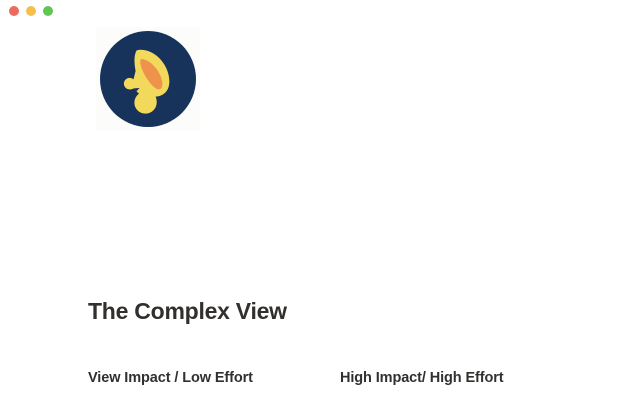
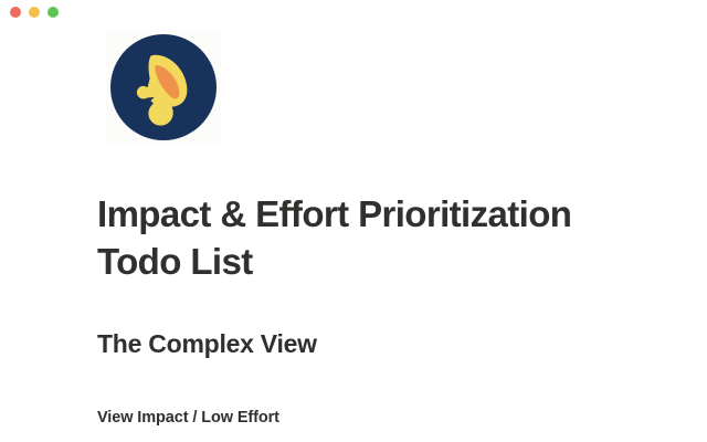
+ Impact & Effort Prioritization Todo List
  The Complex View
  View Impact / Low Effort
- High Impact/ High Effort
